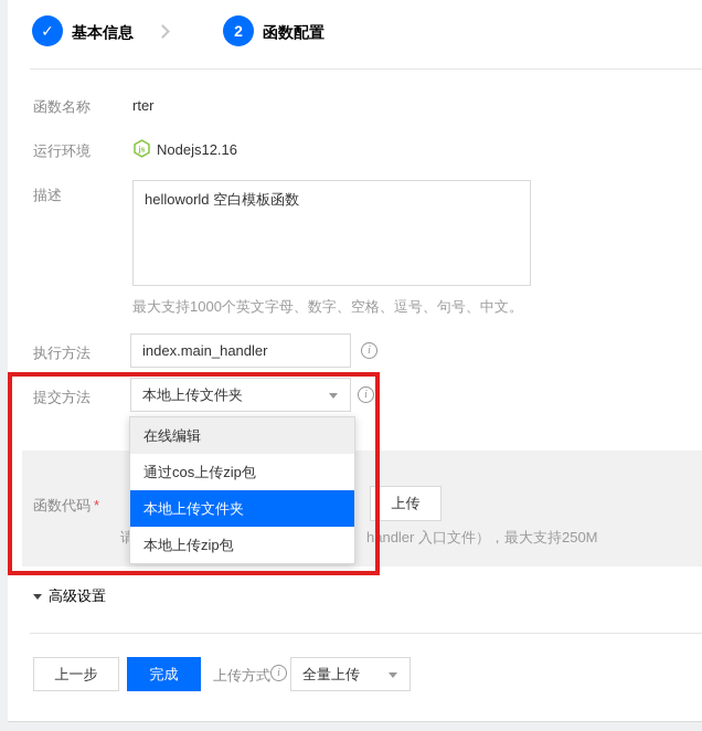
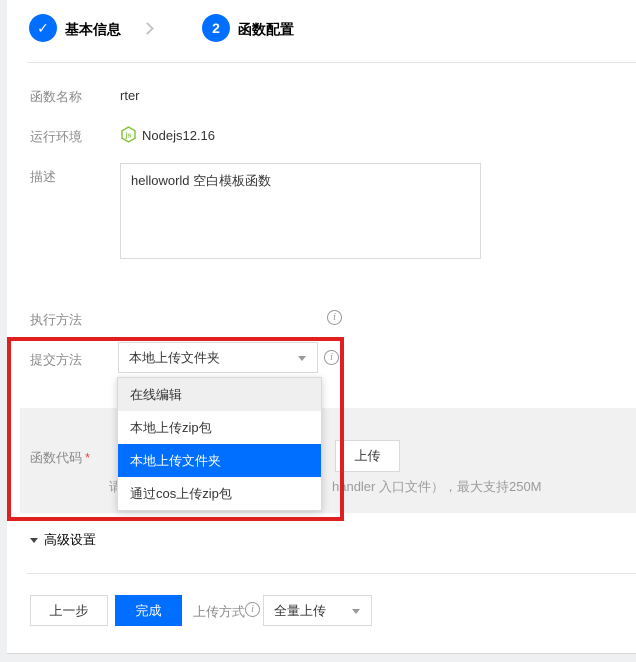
  ✓
  基本信息
  2
  函数配置
  函数名称
  rter
  运行环境
  Nodejs12.16
  描述
  helloworld 空白模板函数
- 最大支持1000个英文字母、数字、空格、逗号、句号、中文。
  执行方法
- index.main_handler
  i
  提交方法
  本地上传文件夹
  i
  函数代码 *
  上传
  请
  handler 入口文件），最大支持250M
  在线编辑
- 通过cos上传zip包
+ 本地上传zip包
  本地上传文件夹
- 本地上传zip包
+ 通过cos上传zip包
  高级设置
  上一步
  完成
  上传方式
  i
  全量上传
